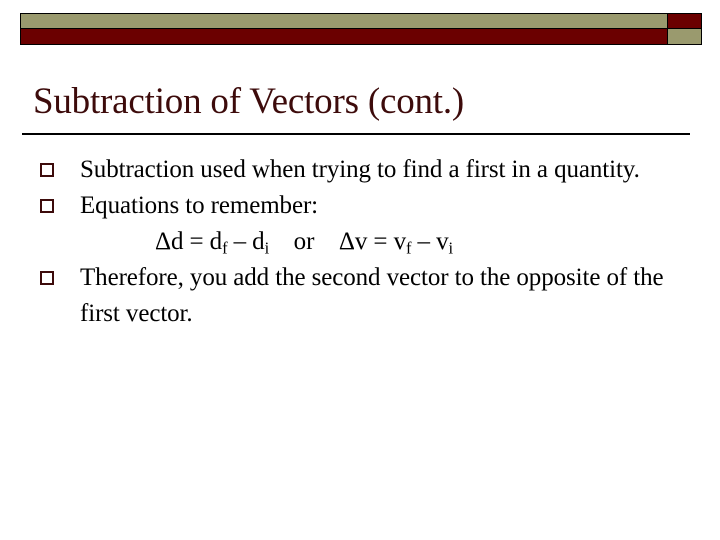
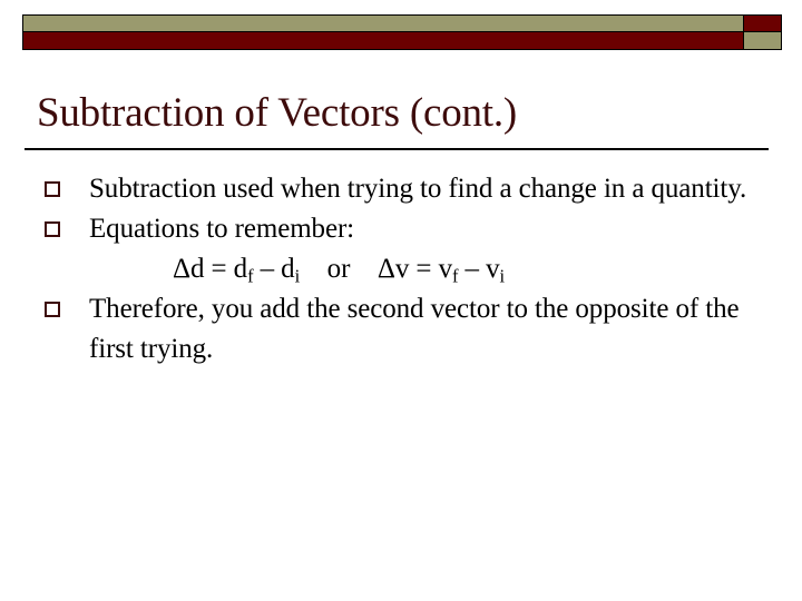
  Subtraction of Vectors (cont.)
- Subtraction used when trying to find a first in a quantity.
+ Subtraction used when trying to find a change in a quantity.
  Equations to remember:
  Δd = df – di or Δv = vf – vi
- Therefore, you add the second vector to the opposite of the first vector.
+ Therefore, you add the second vector to the opposite of the first trying.
